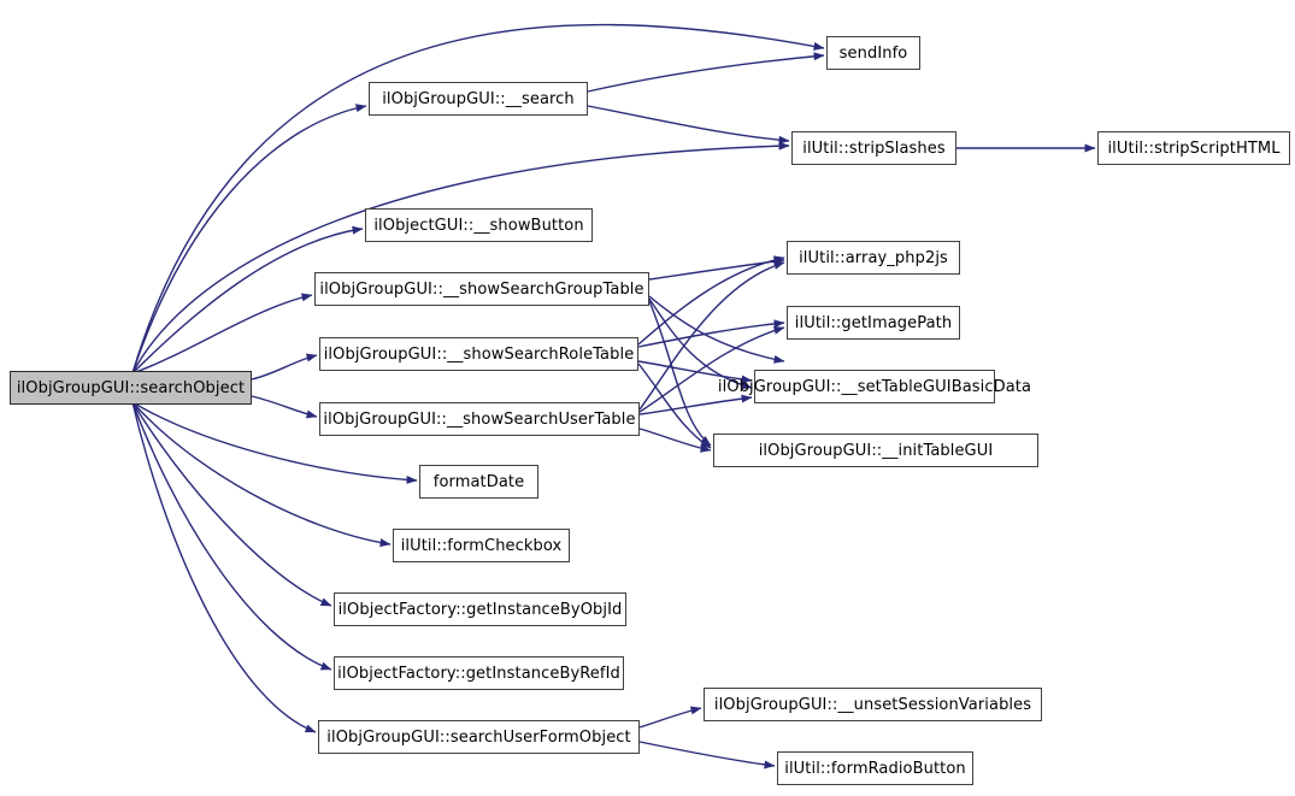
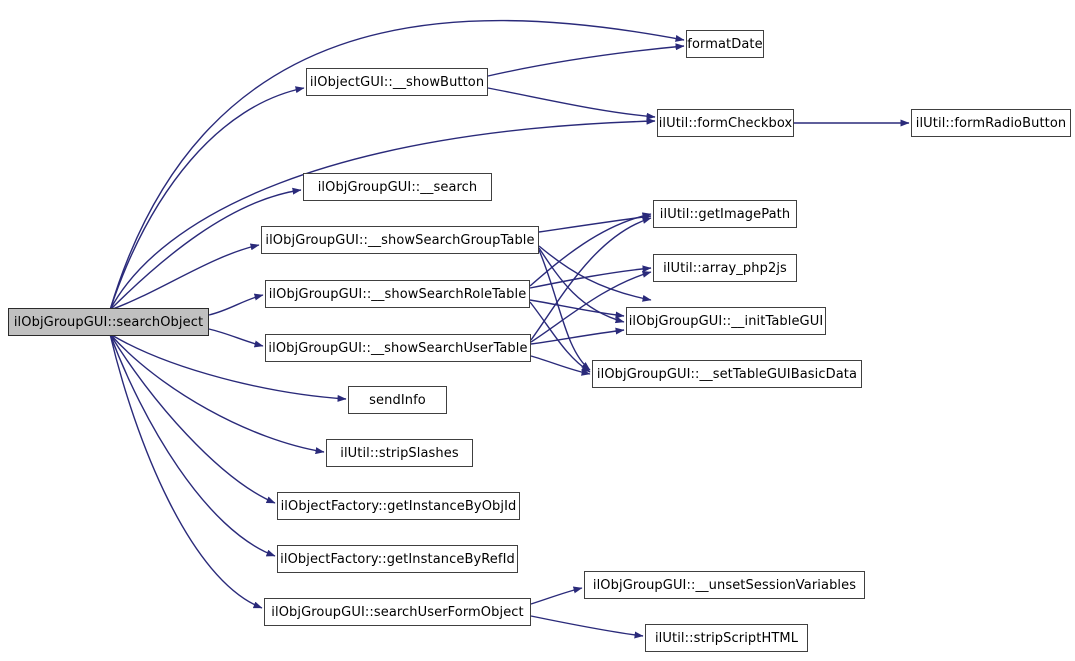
  ilObjGroupGUI::searchObject
- sendInfo
+ formatDate
- ilObjGroupGUI::__search
+ ilObjectGUI::__showButton
- ilUtil::stripSlashes
+ ilUtil::formCheckbox
- ilUtil::stripScriptHTML
+ ilUtil::formRadioButton
- ilObjectGUI::__showButton
+ ilObjGroupGUI::__search
- ilUtil::array_php2js
+ ilUtil::getImagePath
  ilObjGroupGUI::__showSearchGroupTable
- ilUtil::getImagePath
+ ilUtil::array_php2js
  ilObjGroupGUI::__showSearchRoleTable
- ilObjGroupGUI::__setTableGUIBasicData
+ ilObjGroupGUI::__initTableGUI
  ilObjGroupGUI::__showSearchUserTable
- ilObjGroupGUI::__initTableGUI
+ ilObjGroupGUI::__setTableGUIBasicData
- formatDate
+ sendInfo
- ilUtil::formCheckbox
+ ilUtil::stripSlashes
  ilObjectFactory::getInstanceByObjId
  ilObjectFactory::getInstanceByRefId
  ilObjGroupGUI::searchUserFormObject
  ilObjGroupGUI::__unsetSessionVariables
- ilUtil::formRadioButton
+ ilUtil::stripScriptHTML
